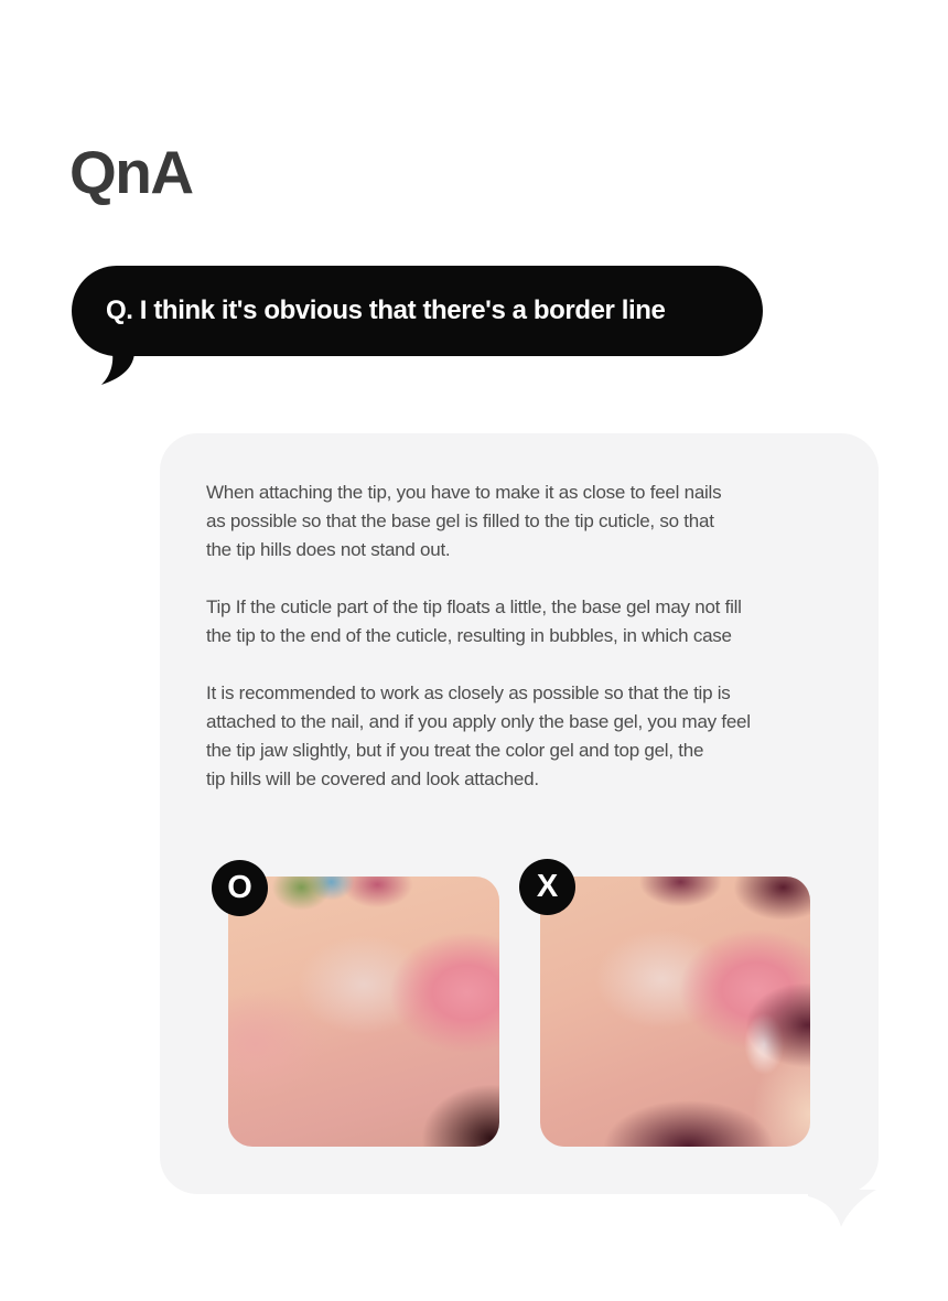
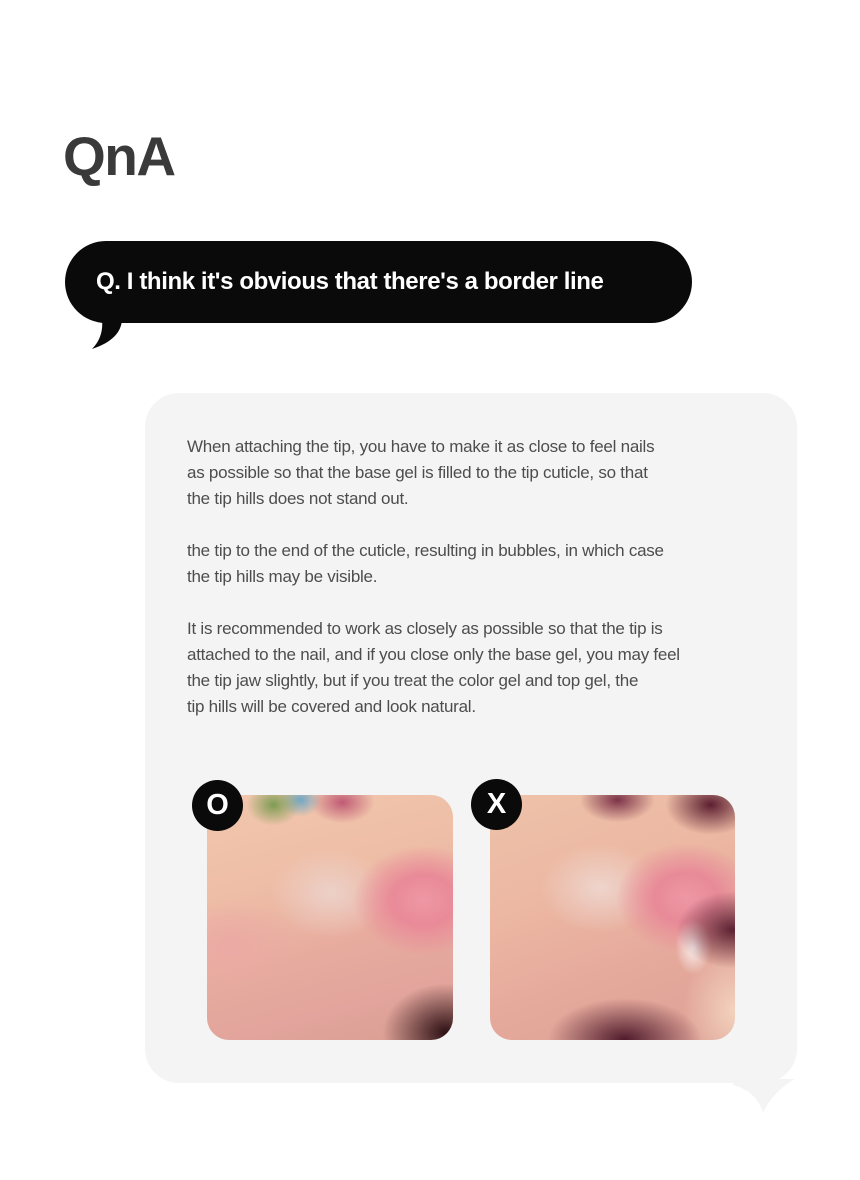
  QnA
  Q. I think it's obvious that there's a border line
  When attaching the tip, you have to make it as close to feel nails
  as possible so that the base gel is filled to the tip cuticle, so that
  the tip hills does not stand out.
- Tip If the cuticle part of the tip floats a little, the base gel may not fill
  the tip to the end of the cuticle, resulting in bubbles, in which case
+ the tip hills may be visible.
  It is recommended to work as closely as possible so that the tip is
- attached to the nail, and if you apply only the base gel, you may feel
+ attached to the nail, and if you close only the base gel, you may feel
  the tip jaw slightly, but if you treat the color gel and top gel, the
- tip hills will be covered and look attached.
+ tip hills will be covered and look natural.
  O
  X
